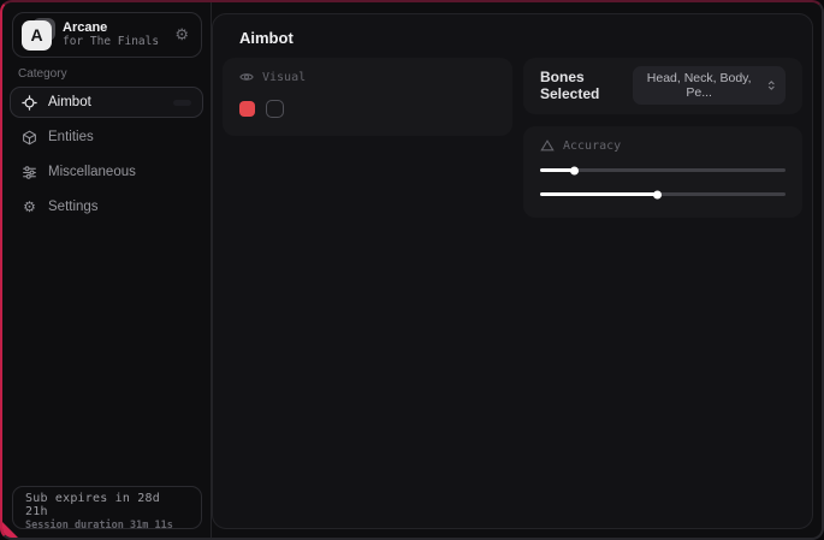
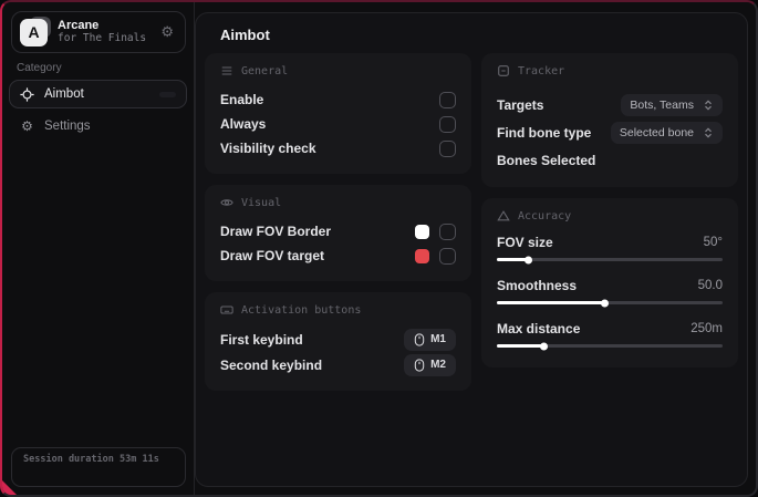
  A
  Arcane
  for The Finals
  ⚙
  Category
  Aimbot
- Entities
- Miscellaneous
  ⚙
  Settings
- Sub expires in 28d 21h
- Session duration 31m 11s
+ Session duration 53m 11s
  Aimbot
+ General
+ Enable
+ Always
+ Visibility check
  Visual
+ Draw FOV Border
+ Draw FOV target
+ Activation buttons
+ First keybind
+ M1
+ Second keybind
+ M2
+ Tracker
+ Targets
+ Bots, Teams
+ Find bone type
+ Selected bone
  Bones Selected
- Head, Neck, Body, Pe...
  Accuracy
+ FOV size
+ 50°
+ Smoothness
+ 50.0
+ Max distance
+ 250m
